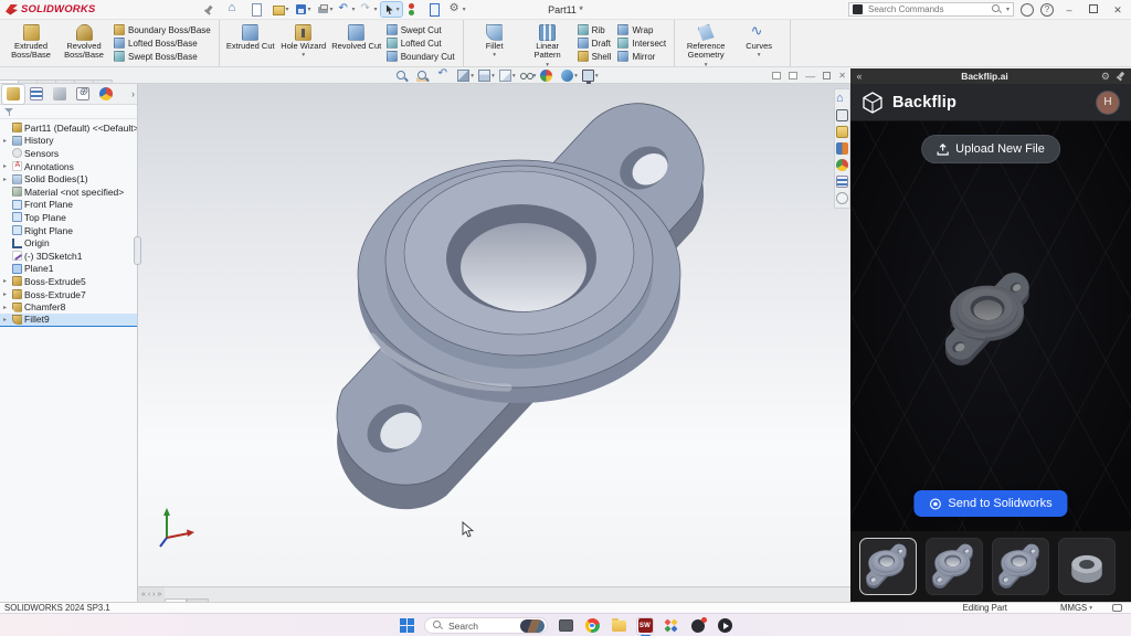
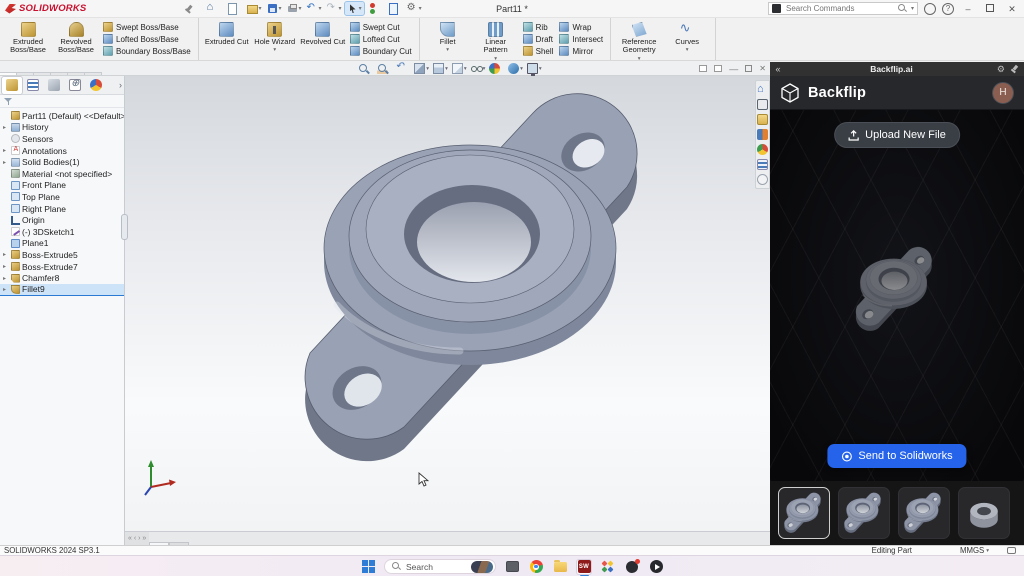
  SOLIDWORKS
  Part11 *
  Search Commands
  ?
  –
  ✕
  Extruded Boss/Base
  Revolved Boss/Base
- Boundary Boss/Base
+ Swept Boss/Base
  Lofted Boss/Base
- Swept Boss/Base
+ Boundary Boss/Base
  Extruded Cut
  Hole Wizard
  Revolved Cut
  Swept Cut
  Lofted Cut
  Boundary Cut
  Fillet
  Linear Pattern
  Rib
  Draft
  Shell
  Wrap
  Intersect
  Mirror
  Reference Geometry
  Curves
  —
  ✕
  ›
  Part11 (Default) <<Default>
  History
  Sensors
  Annotations
  Solid Bodies(1)
  Material <not specified>
  Front Plane
  Top Plane
  Right Plane
  Origin
  (-) 3DSketch1
  Plane1
  Boss-Extrude5
  Boss-Extrude7
  Chamfer8
  Fillet9
  «
  Backflip.ai
  ⚙
  Backflip
  H
  Upload New File
  Send to Solidworks
  SOLIDWORKS 2024 SP3.1
  Editing Part
  MMGS
  Search
